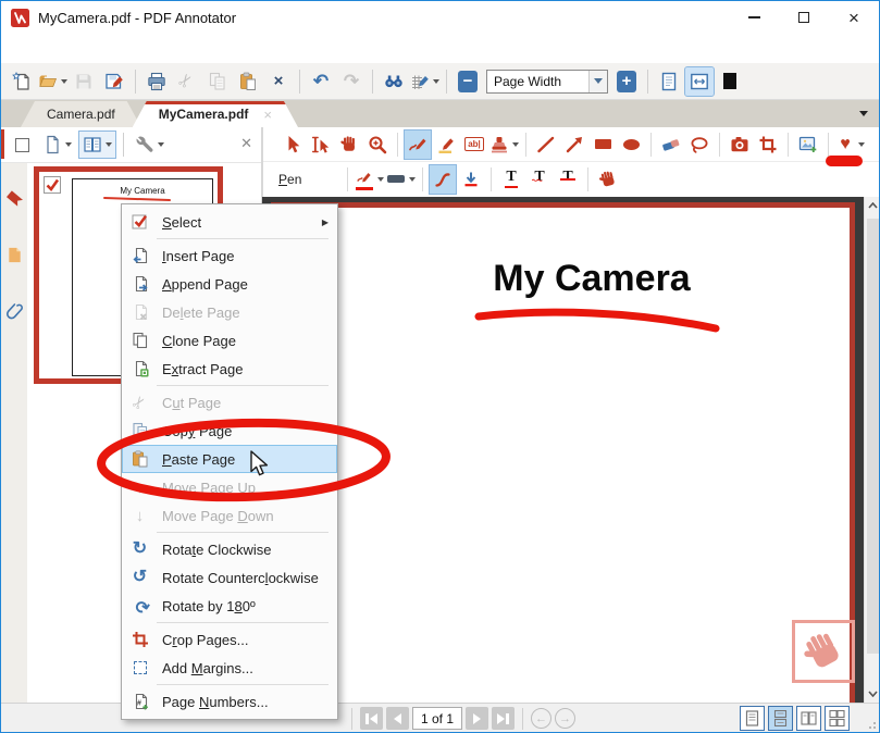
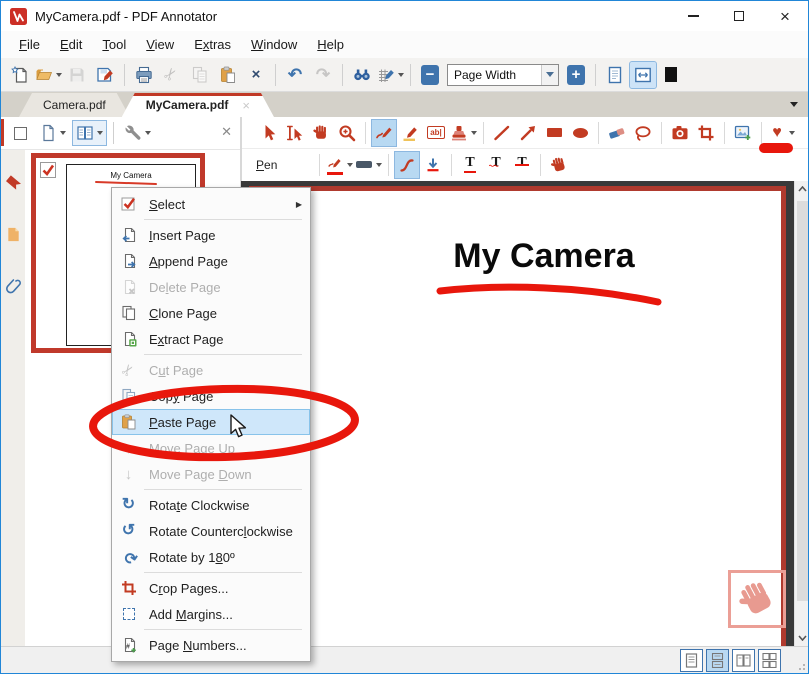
  MyCamera.pdf - PDF Annotator
  ×
+ File
+ Edit
+ Tool
+ View
+ Extras
+ Window
+ Help
  ×
  ↶
  ↷
  −
  Page Width
  +
  Camera.pdf
  MyCamera.pdf
  ×
  ✕
  My Camera
  ab|
  ♥
  Pen
  T
  T
  T
  My Camera
- 1 of 1
- ←
- →
  Select
  ▶
  Insert Page
  Append Page
  Delete Page
  Clone Page
  Extract Page
  Cut Page
  Paste Page
  Move Page Up
  ↓
  Move Page Down
  ↻
  Rotate Clockwise
  ↺
  Rotate Counterclockwise
  Rotate by 180º
  Crop Pages...
  Add Margins...
  Page Numbers...
